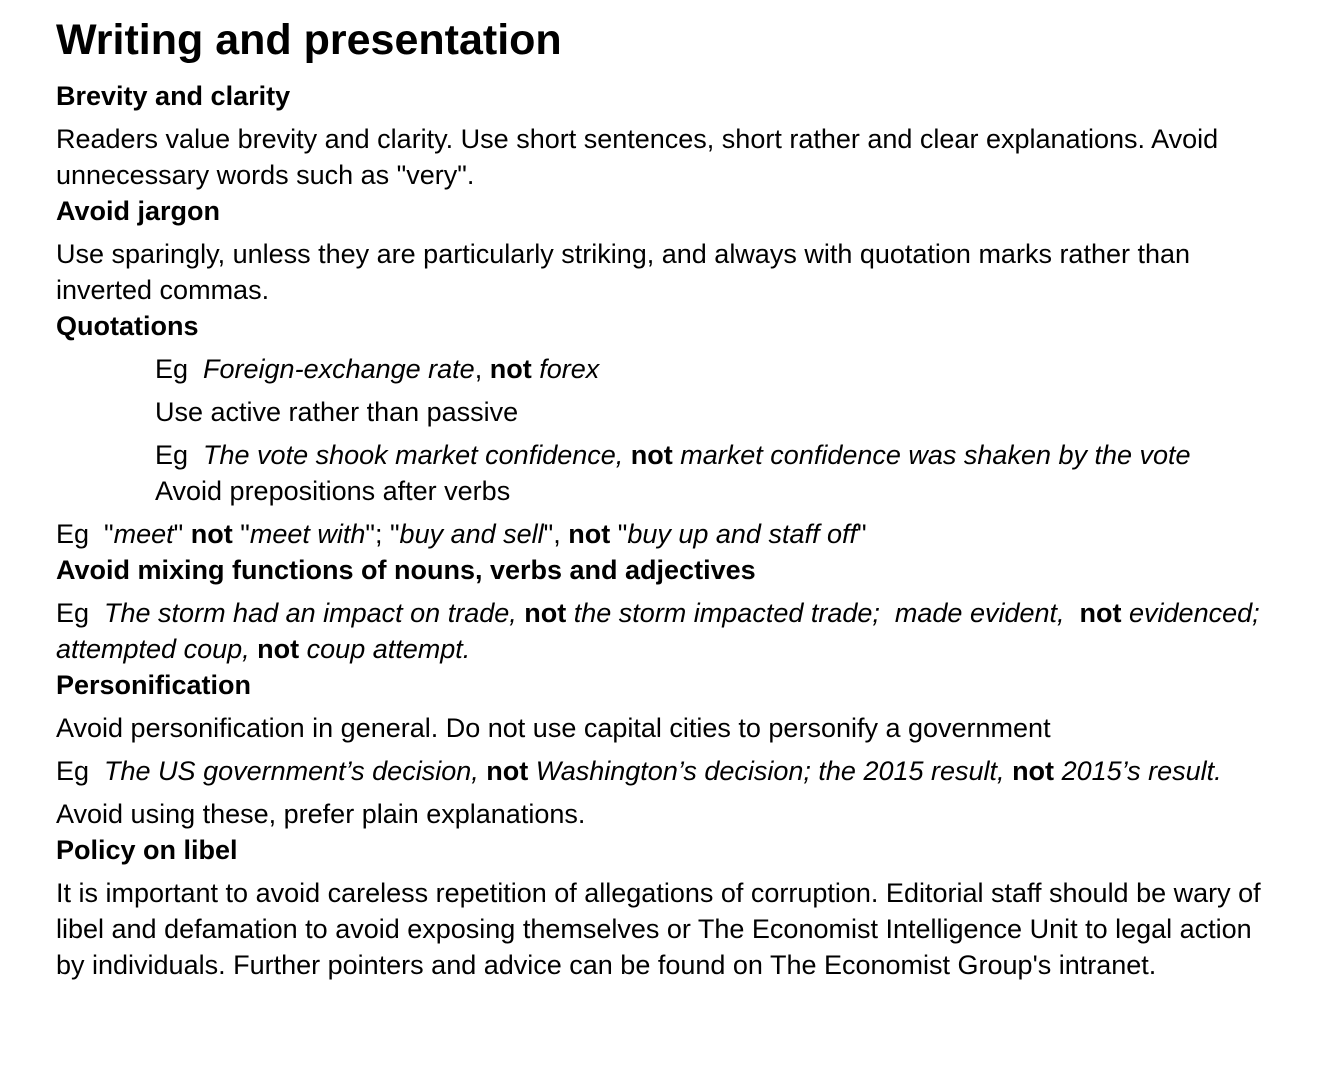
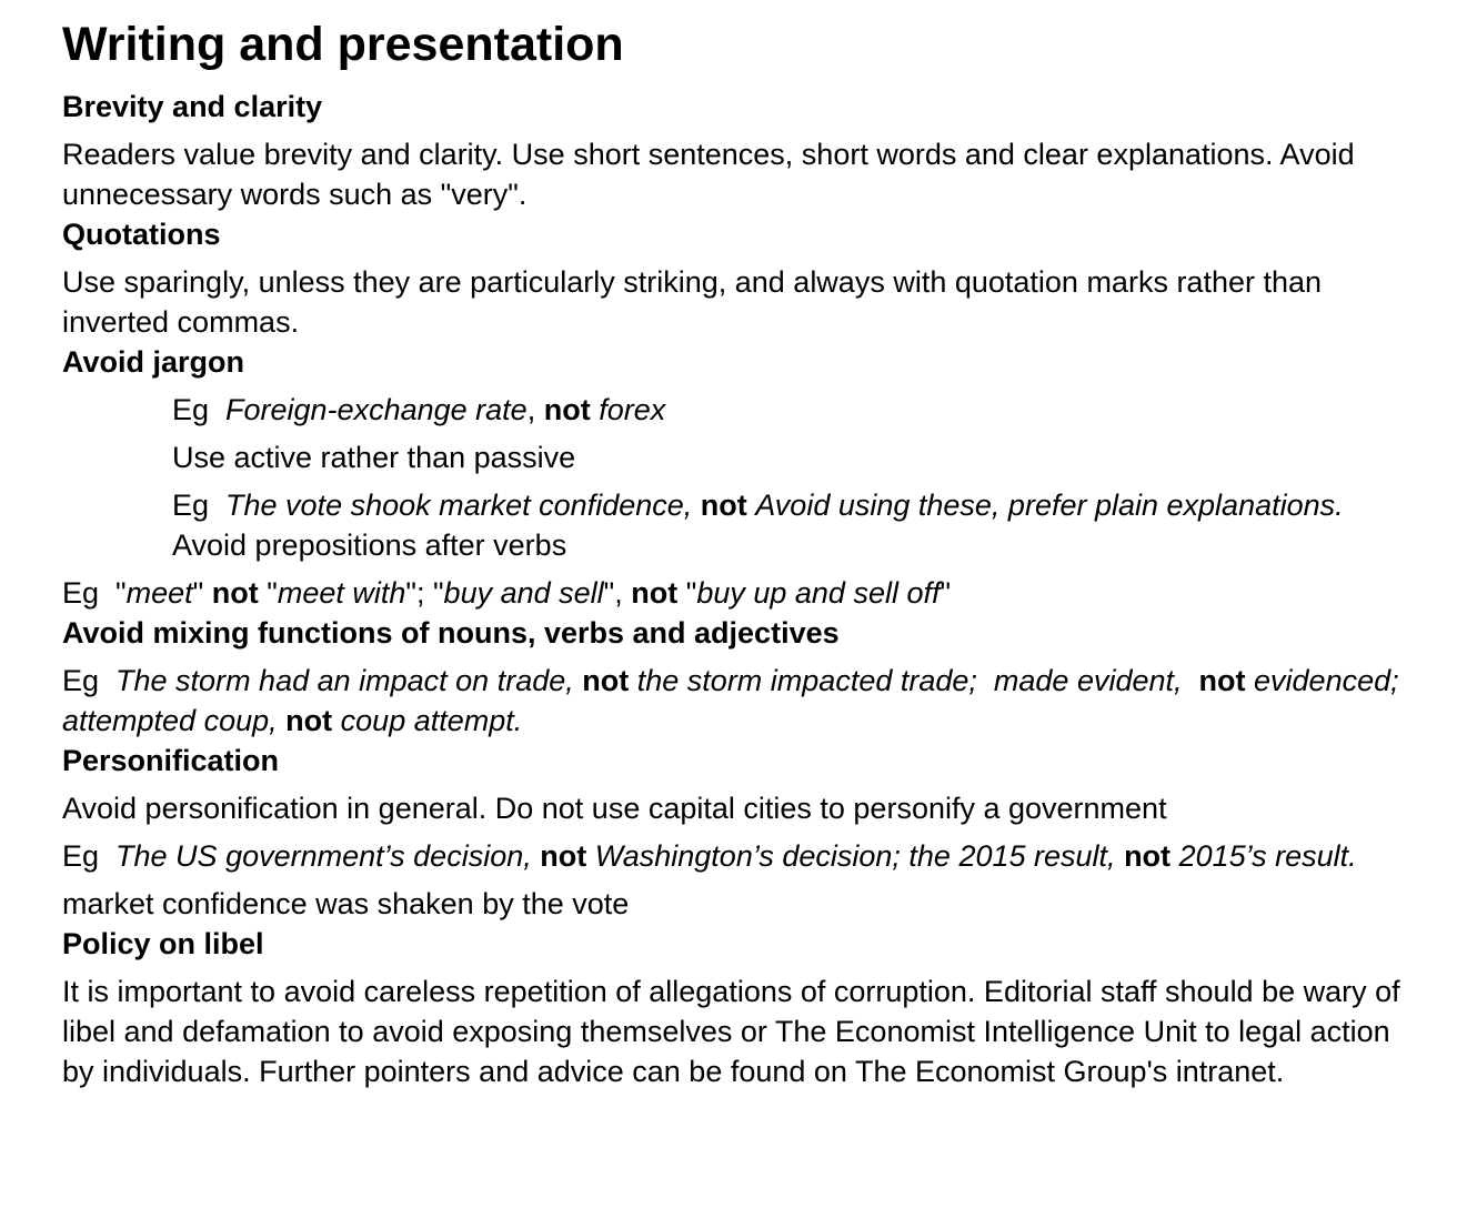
  Writing and presentation
  Brevity and clarity
- Readers value brevity and clarity. Use short sentences, short rather and clear explanations. Avoid unnecessary words such as "very".
+ Readers value brevity and clarity. Use short sentences, short words and clear explanations. Avoid unnecessary words such as "very".
- Avoid jargon
+ Quotations
  Use sparingly, unless they are particularly striking, and always with quotation marks rather than inverted commas.
- Quotations
+ Avoid jargon
  Eg Foreign-exchange rate, not forex
  Use active rather than passive
- Eg The vote shook market confidence, not market confidence was shaken by the vote
+ Eg The vote shook market confidence, not Avoid using these, prefer plain explanations.
  Avoid prepositions after verbs
- Eg "meet" not "meet with"; "buy and sell", not "buy up and staff off"
+ Eg "meet" not "meet with"; "buy and sell", not "buy up and sell off"
  Avoid mixing functions of nouns, verbs and adjectives
  Eg The storm had an impact on trade, not the storm impacted trade; made evident, not evidenced; attempted coup, not coup attempt.
  Personification
  Avoid personification in general. Do not use capital cities to personify a government
  Eg The US government’s decision, not Washington’s decision; the 2015 result, not 2015’s result.
- Avoid using these, prefer plain explanations.
+ market confidence was shaken by the vote
  Policy on libel
  It is important to avoid careless repetition of allegations of corruption. Editorial staff should be wary of libel and defamation to avoid exposing themselves or The Economist Intelligence Unit to legal action by individuals. Further pointers and advice can be found on The Economist Group's intranet.
